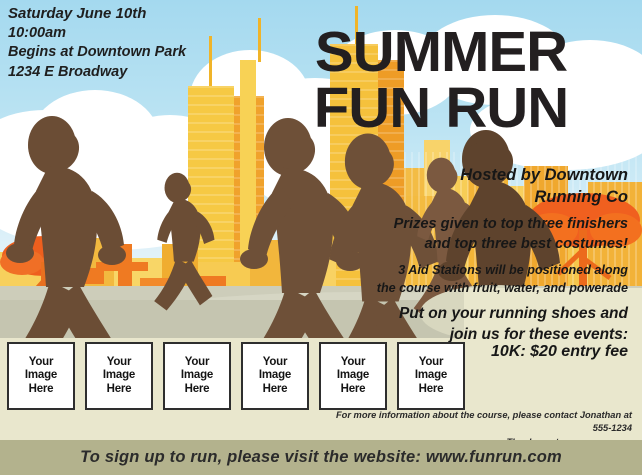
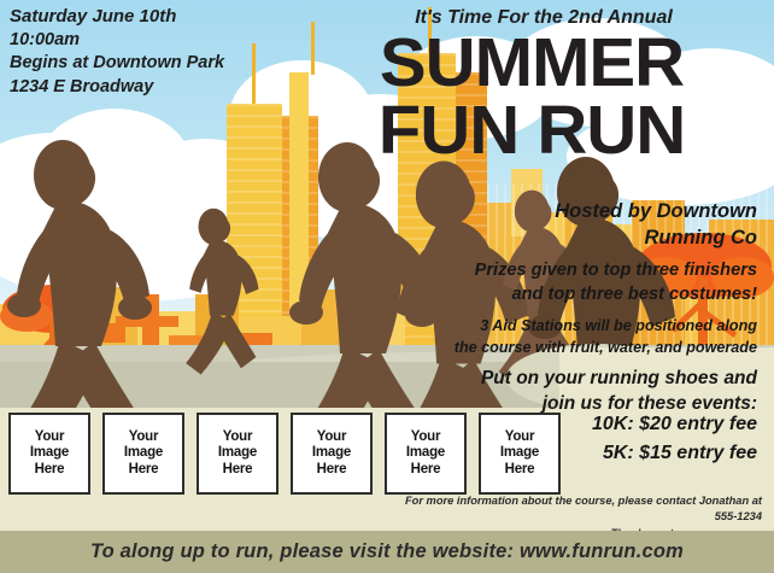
  Saturday June 10th
  10:00am
  Begins at Downtown Park
  1234 E Broadway
+ It's Time For the 2nd Annual
  SUMMER
  FUN RUN
  Hosted by Downtown
  Running Co
  Prizes given to top three finishers
  and top three best costumes!
  3 Aid Stations will be positioned along
  the course with fruit, water, and powerade
  Put on your running shoes and
  join us for these events:
  10K: $20 entry fee
+ 5K: $15 entry fee
  For more information about the course, please contact Jonathan at 555-1234
  Your
  Image
  Here
  Your
  Image
  Here
  Your
  Image
  Here
  Your
  Image
  Here
  Your
  Image
  Here
  Your
  Image
  Here
- To sign up to run, please visit the website: www.funrun.com
+ To along up to run, please visit the website: www.funrun.com
